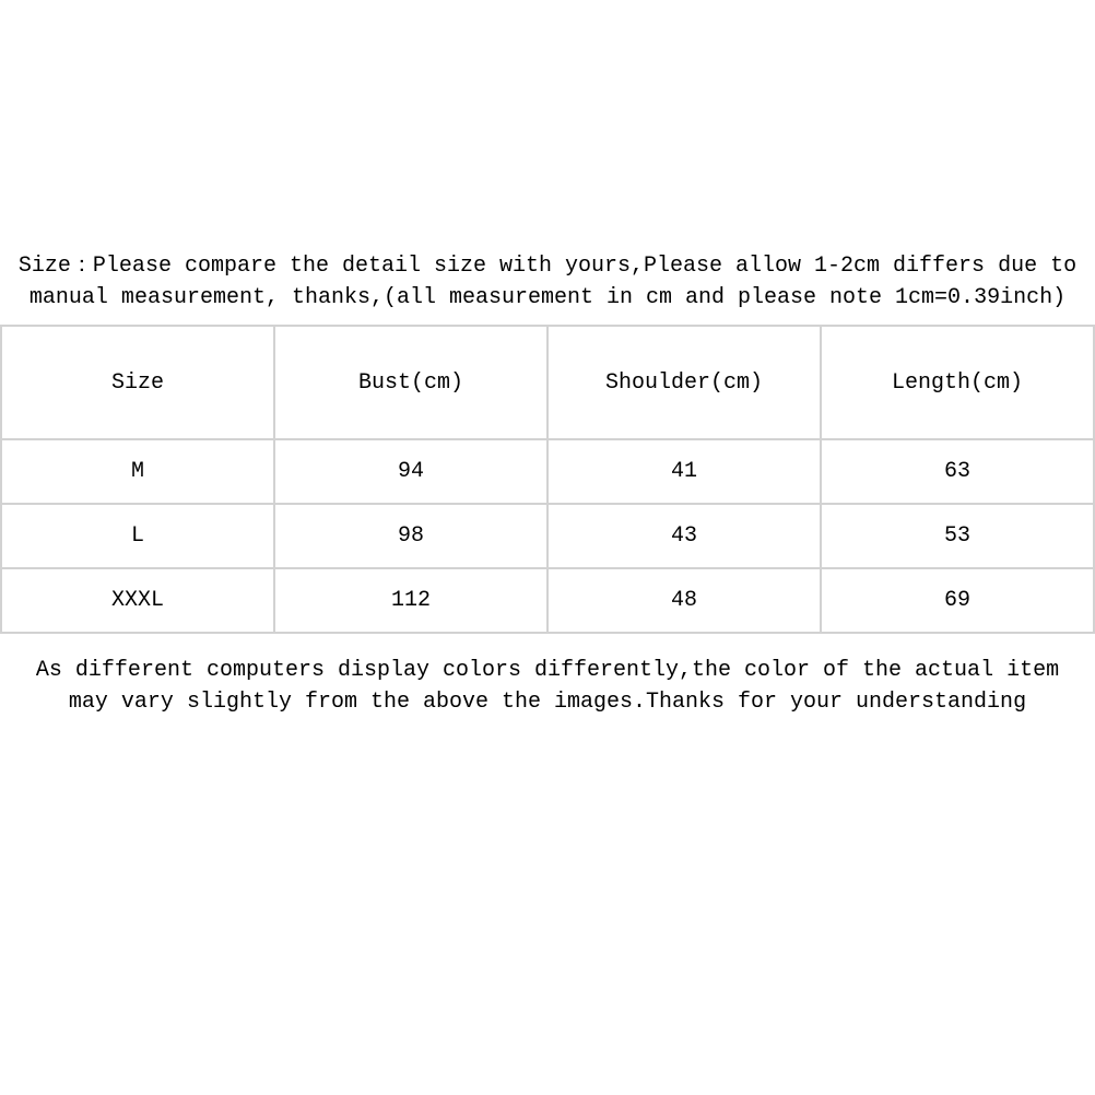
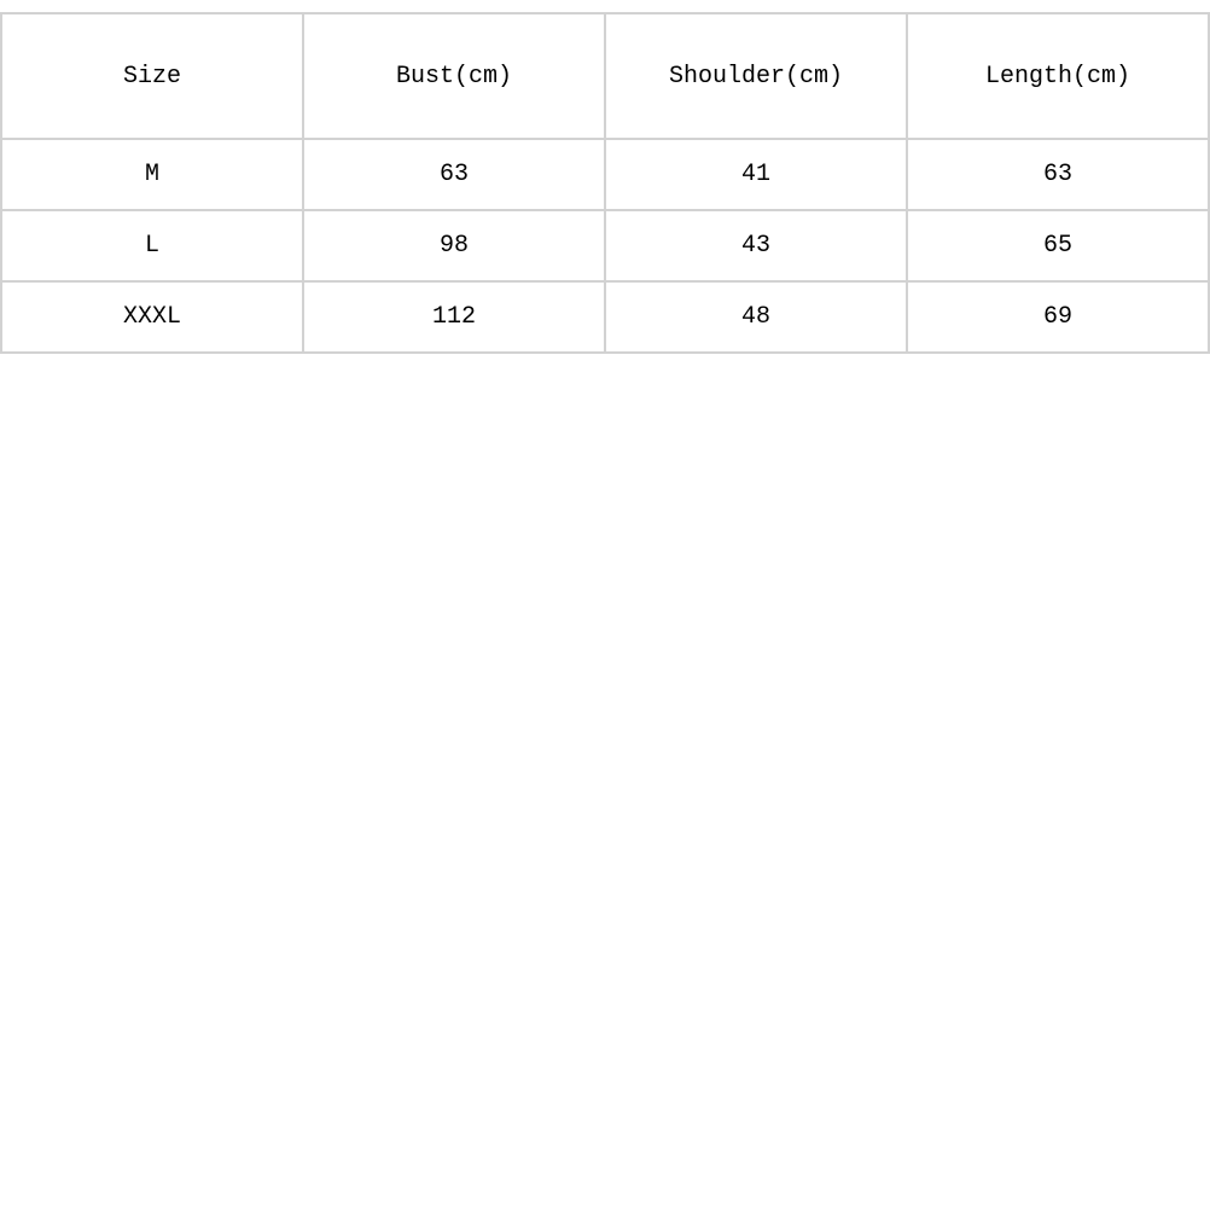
- Size：Please compare the detail size with yours,Please allow 1-2cm differs due to
- manual measurement, thanks,(all measurement in cm and please note 1cm=0.39inch)
  Size	Bust(cm)	Shoulder(cm)	Length(cm)
- M	94	41	63
+ M	63	41	63
- L	98	43	53
+ L	98	43	65
  XXXL	112	48	69
- As different computers display colors differently,the color of the actual item
- may vary slightly from the above the images.Thanks for your understanding
